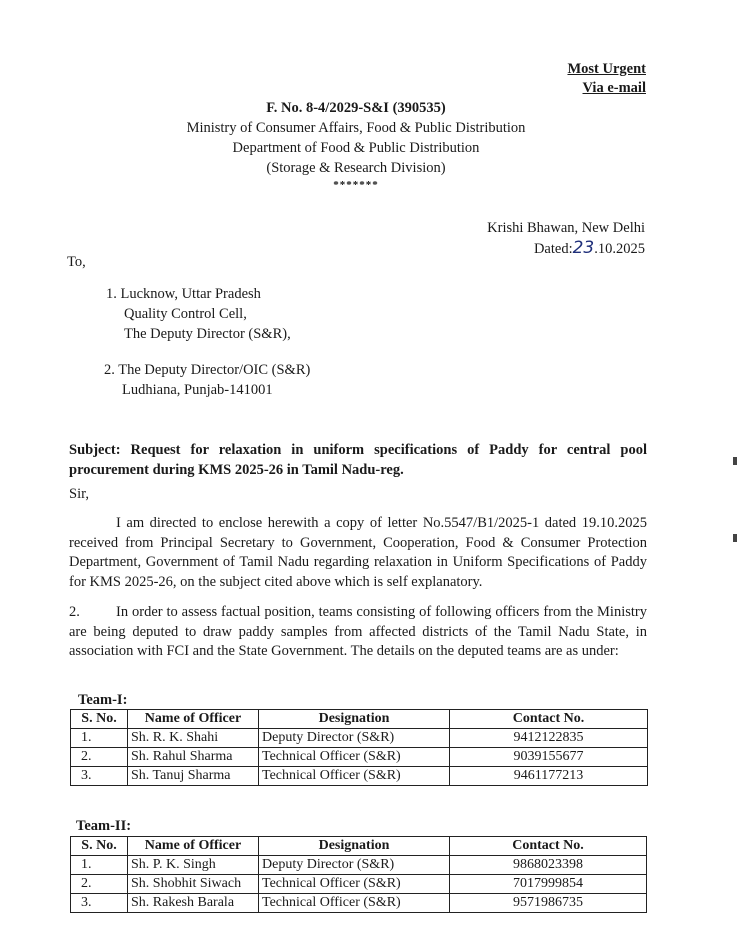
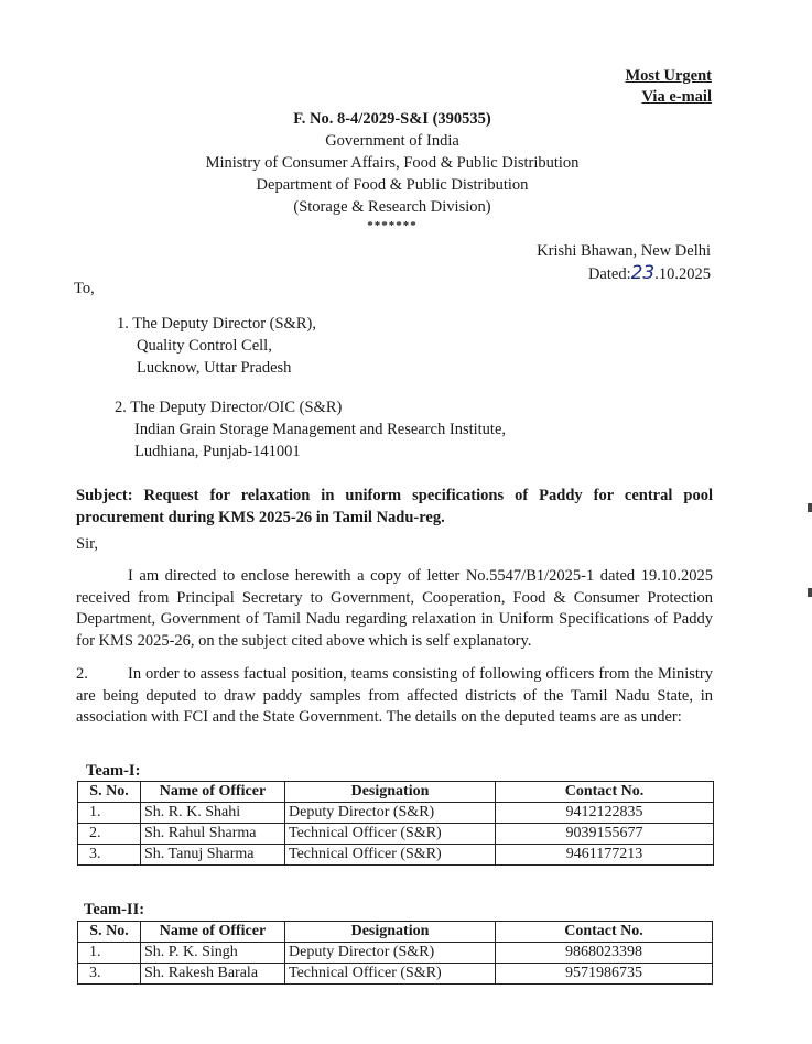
  Most Urgent
  Via e-mail
  F. No. 8-4/2029-S&I (390535)
+ Government of India
  Ministry of Consumer Affairs, Food & Public Distribution
  Department of Food & Public Distribution
  (Storage & Research Division)
  *******
  Krishi Bhawan, New Delhi
  Dated:23.10.2025
  To,
- 1. Lucknow, Uttar Pradesh
+ 1. The Deputy Director (S&R),
  Quality Control Cell,
- The Deputy Director (S&R),
+ Lucknow, Uttar Pradesh
  2. The Deputy Director/OIC (S&R)
+ Indian Grain Storage Management and Research Institute,
  Ludhiana, Punjab-141001
  Subject: Request for relaxation in uniform specifications of Paddy for central pool procurement during KMS 2025-26 in Tamil Nadu-reg.
  Sir,
  I am directed to enclose herewith a copy of letter No.5547/B1/2025-1 dated 19.10.2025 received from Principal Secretary to Government, Cooperation, Food & Consumer Protection Department, Government of Tamil Nadu regarding relaxation in Uniform Specifications of Paddy for KMS 2025-26, on the subject cited above which is self explanatory.
  2. In order to assess factual position, teams consisting of following officers from the Ministry are being deputed to draw paddy samples from affected districts of the Tamil Nadu State, in association with FCI and the State Government. The details on the deputed teams are as under:
  Team-I:
  S. No.	Name of Officer	Designation	Contact No.
  1.	Sh. R. K. Shahi	Deputy Director (S&R)	9412122835
  2.	Sh. Rahul Sharma	Technical Officer (S&R)	9039155677
  3.	Sh. Tanuj Sharma	Technical Officer (S&R)	9461177213
  Team-II:
  S. No.	Name of Officer	Designation	Contact No.
  1.	Sh. P. K. Singh	Deputy Director (S&R)	9868023398
- 2.	Sh. Shobhit Siwach	Technical Officer (S&R)	7017999854
  3.	Sh. Rakesh Barala	Technical Officer (S&R)	9571986735
